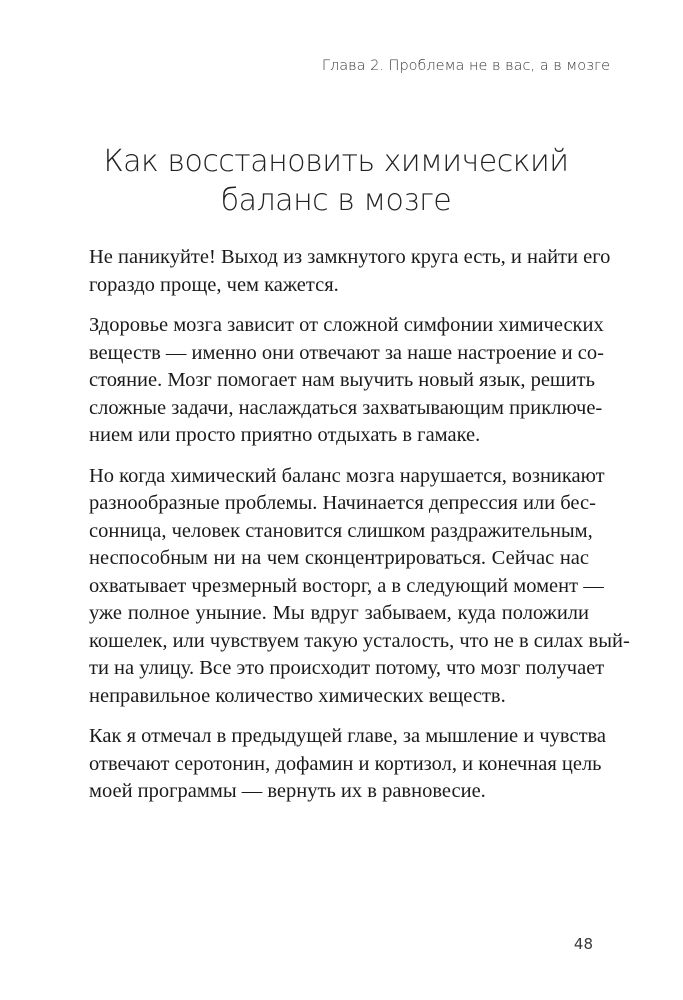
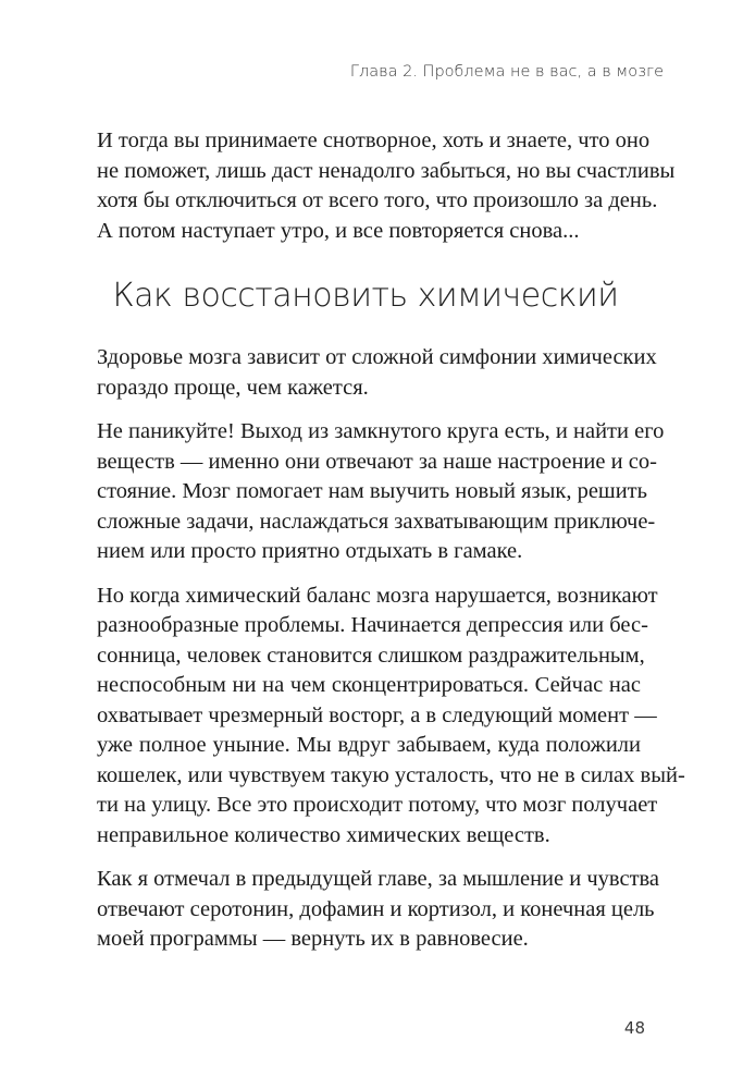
  Глава 2. Проблема не в вас, а в мозге
+ И тогда вы принимаете снотворное, хоть и знаете, что оно
+ не поможет, лишь даст ненадолго забыться, но вы счастливы
+ хотя бы отключиться от всего того, что произошло за день.
+ А потом наступает утро, и все повторяется снова...
  Как восстановить химический
- баланс в мозге
- Не паникуйте! Выход из замкнутого круга есть, и найти его
+ Здоровье мозга зависит от сложной симфонии химических
  гораздо проще, чем кажется.
- Здоровье мозга зависит от сложной симфонии химических
+ Не паникуйте! Выход из замкнутого круга есть, и найти его
  веществ — именно они отвечают за наше настроение и со-
  стояние. Мозг помогает нам выучить новый язык, решить
  сложные задачи, наслаждаться захватывающим приключе-
  нием или просто приятно отдыхать в гамаке.
  Но когда химический баланс мозга нарушается, возникают
  разнообразные проблемы. Начинается депрессия или бес-
  сонница, человек становится слишком раздражительным,
  неспособным ни на чем сконцентрироваться. Сейчас нас
  охватывает чрезмерный восторг, а в следующий момент —
  уже полное уныние. Мы вдруг забываем, куда положили
  кошелек, или чувствуем такую усталость, что не в силах вый-
  ти на улицу. Все это происходит потому, что мозг получает
  неправильное количество химических веществ.
  Как я отмечал в предыдущей главе, за мышление и чувства
  отвечают серотонин, дофамин и кортизол, и конечная цель
  моей программы — вернуть их в равновесие.
  48
